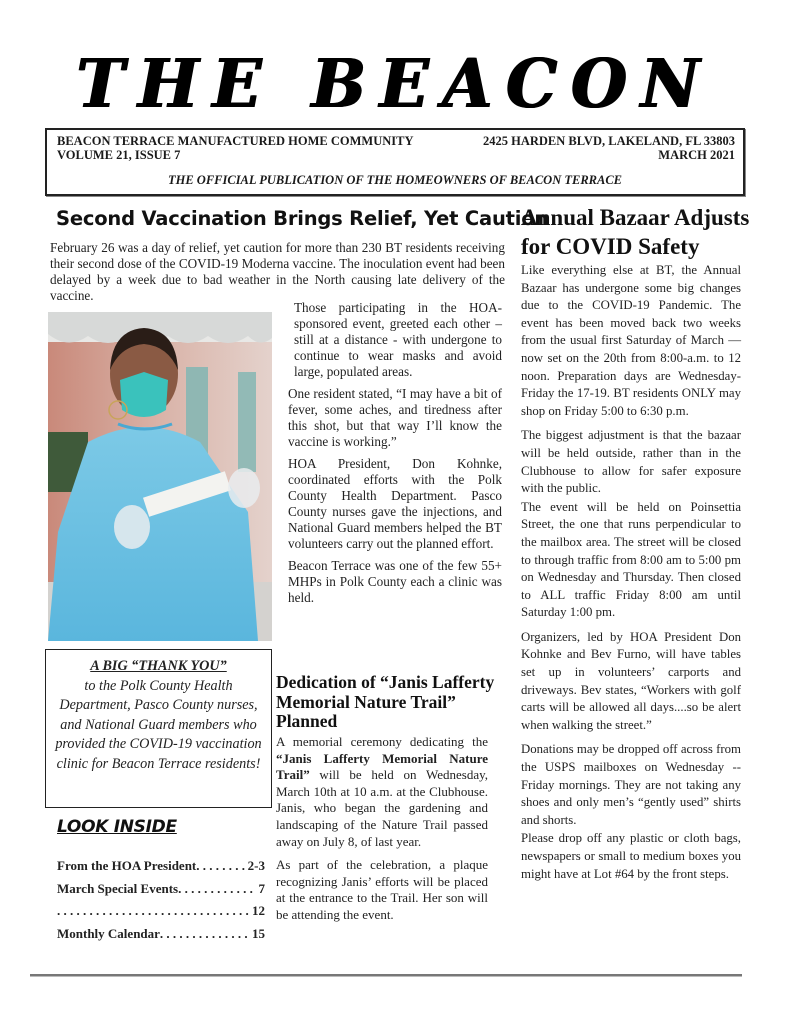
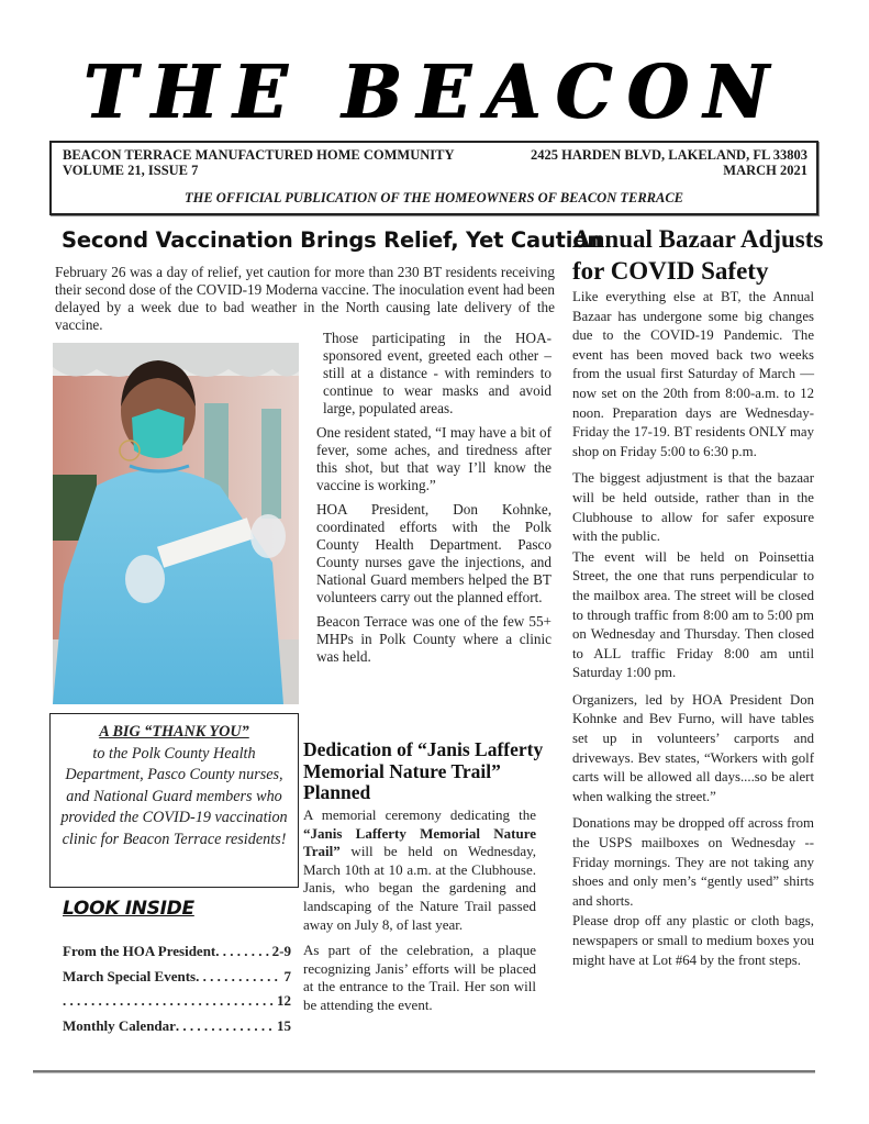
  THE BEACON
  BEACON TERRACE MANUFACTURED HOME COMMUNITY
  VOLUME 21, ISSUE 7
  2425 HARDEN BLVD, LAKELAND, FL 33803
  MARCH 2021
  THE OFFICIAL PUBLICATION OF THE HOMEOWNERS OF BEACON TERRACE
  Second Vaccination Brings Relief, Yet Caution
  February 26 was a day of relief, yet caution for more than 230 BT residents receiving their second dose of the COVID-19 Moderna vaccine. The inoculation event had been delayed by a week due to bad weather in the North causing late delivery of the vaccine.
- Those participating in the HOA-sponsored event, greeted each other – still at a distance - with undergone to continue to wear masks and avoid large, populated areas.
+ Those participating in the HOA-sponsored event, greeted each other – still at a distance - with reminders to continue to wear masks and avoid large, populated areas.
  One resident stated, “I may have a bit of fever, some aches, and tiredness after this shot, but that way I’ll know the vaccine is working.”
  HOA President, Don Kohnke, coordinated efforts with the Polk County Health Department. Pasco County nurses gave the injections, and National Guard members helped the BT volunteers carry out the planned effort.
- Beacon Terrace was one of the few 55+ MHPs in Polk County each a clinic was held.
+ Beacon Terrace was one of the few 55+ MHPs in Polk County where a clinic was held.
  A BIG “THANK YOU”
  to the Polk County Health Department, Pasco County nurses, and National Guard members who provided the COVID-19 vaccination clinic for Beacon Terrace residents!
  LOOK INSIDE
  From the HOA President
- 2-3
+ 2-9
  March Special Events
  7
  12
  Monthly Calendar
  15
  Dedication of “Janis Lafferty Memorial Nature Trail” Planned
  A memorial ceremony dedicating the “Janis Lafferty Memorial Nature Trail” will be held on Wednesday, March 10th at 10 a.m. at the Clubhouse. Janis, who began the gardening and landscaping of the Nature Trail passed away on July 8, of last year.
  As part of the celebration, a plaque recognizing Janis’ efforts will be placed at the entrance to the Trail. Her son will be attending the event.
  Annual Bazaar Adjusts for COVID Safety
  Like everything else at BT, the Annual Bazaar has undergone some big changes due to the COVID-19 Pandemic. The event has been moved back two weeks from the usual first Saturday of March — now set on the 20th from 8:00-a.m. to 12 noon. Preparation days are Wednesday-Friday the 17-19. BT residents ONLY may shop on Friday 5:00 to 6:30 p.m.
  The biggest adjustment is that the bazaar will be held outside, rather than in the Clubhouse to allow for safer exposure with the public.
  The event will be held on Poinsettia Street, the one that runs perpendicular to the mailbox area. The street will be closed to through traffic from 8:00 am to 5:00 pm on Wednesday and Thursday. Then closed to ALL traffic Friday 8:00 am until Saturday 1:00 pm.
  Organizers, led by HOA President Don Kohnke and Bev Furno, will have tables set up in volunteers’ carports and driveways. Bev states, “Workers with golf carts will be allowed all days....so be alert when walking the street.”
  Donations may be dropped off across from the USPS mailboxes on Wednesday --Friday mornings. They are not taking any shoes and only men’s “gently used” shirts and shorts.
  Please drop off any plastic or cloth bags, newspapers or small to medium boxes you might have at Lot #64 by the front steps.
